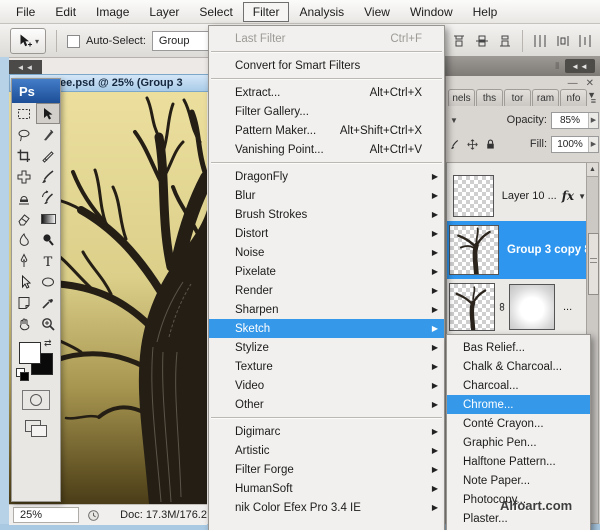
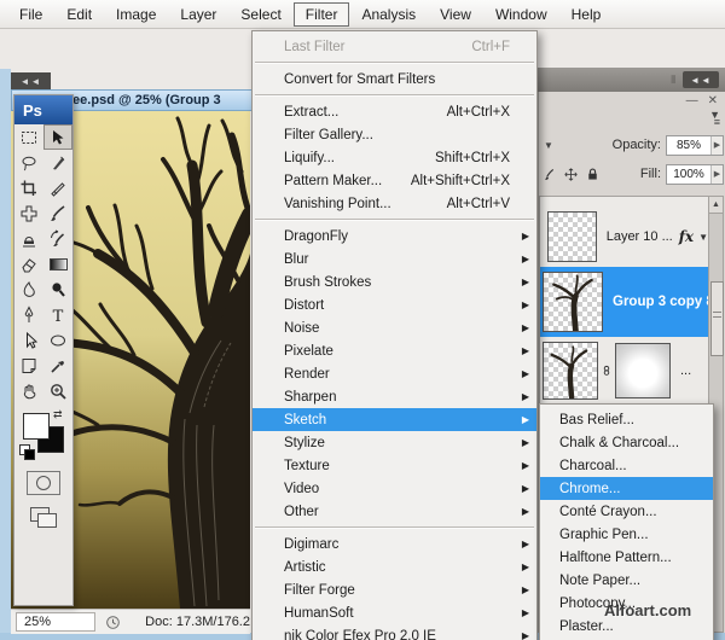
  File
  Edit
  Image
  Layer
  Select
  Filter
  Analysis
  View
  Window
  Help
- ▾
- Auto-Select:
- Group
  ◄◄
  ee.psd @ 25% (Group 3
  25%
  Doc: 17.3M/176.2
  Ps
  T
  ⇄
  ⫴
  ◄◄
  —
  ✕
- nels
- ths
- tor
- ram
- nfo
  ▼
  ≡
  ▼
  Opacity:
  85%
  Fill:
  100%
  Layer 10 ...
  fx
  ▼
  Group 3 copy
  ...
  Last Filter
  Ctrl+F
  Convert for Smart Filters
  Extract...
  Alt+Ctrl+X
  Filter Gallery...
+ Liquify...
+ Shift+Ctrl+X
  Pattern Maker...
  Alt+Shift+Ctrl+X
  Vanishing Point...
  Alt+Ctrl+V
  DragonFly
  ▶
  Blur
  ▶
  Brush Strokes
  ▶
  Distort
  ▶
  Noise
  ▶
  Pixelate
  ▶
  Render
  ▶
  Sharpen
  ▶
  Sketch
  ▶
  Stylize
  ▶
  Texture
  ▶
  Video
  ▶
  Other
  ▶
  Digimarc
  ▶
  Artistic
  ▶
  Filter Forge
  ▶
  HumanSoft
  ▶
- nik Color Efex Pro 3.4 IE
+ nik Color Efex Pro 2.0 IE
  ▶
  Bas Relief...
  Chalk & Charcoal...
  Charcoal...
  Chrome...
  Conté Crayon...
  Graphic Pen...
  Halftone Pattern...
  Note Paper...
  Photocopy...
  Plaster...
  Alfoart.com
